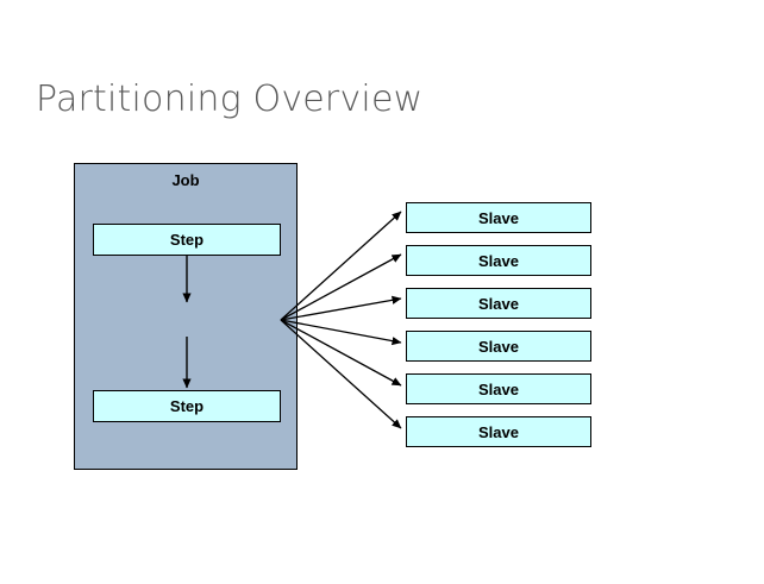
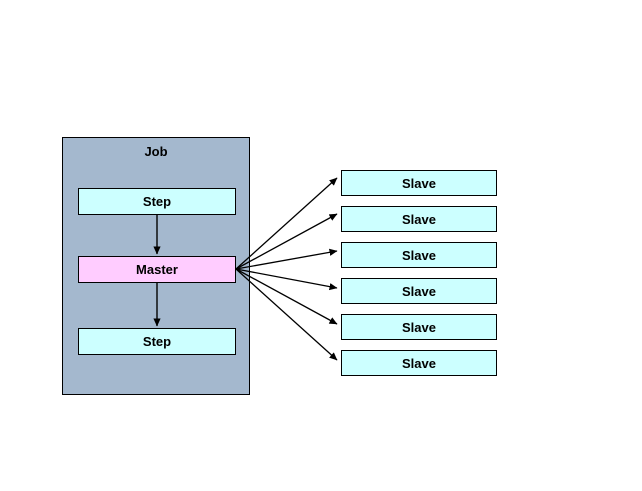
- Partitioning Overview
  Job
  Step
+ Master
  Step
  Slave
  Slave
  Slave
  Slave
  Slave
  Slave
